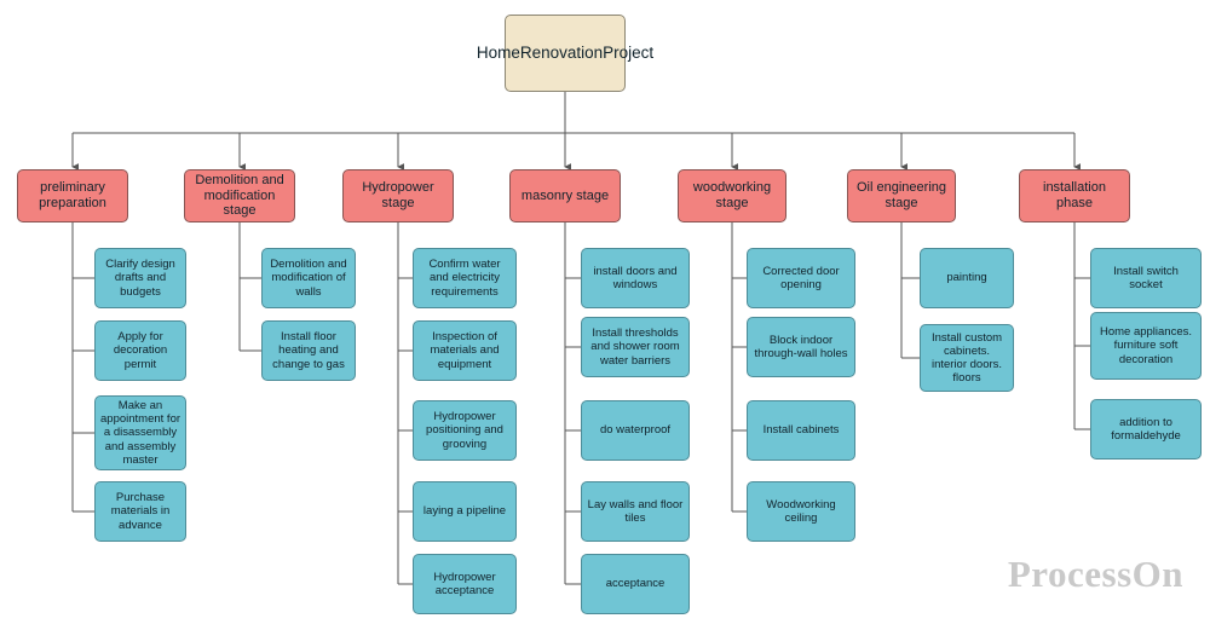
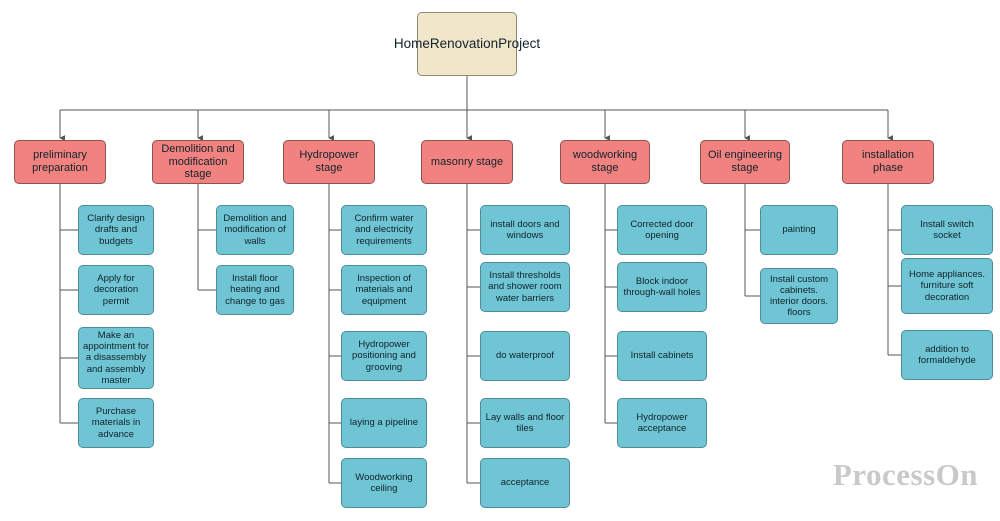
  Home
  Renovation
  Project
  preliminary preparation
  Clarify design drafts and budgets
  Apply for decoration permit
  Make an appointment for a disassembly and assembly master
  Purchase materials in advance
  Demolition and modification stage
  Demolition and modification of walls
  Install floor heating and change to gas
  Hydropower stage
  Confirm water and electricity requirements
  Inspection of materials and equipment
  Hydropower positioning and grooving
  laying a pipeline
- Hydropower acceptance
+ Woodworking ceiling
  masonry stage
  install doors and windows
  Install thresholds and shower room water barriers
  do waterproof
  Lay walls and floor tiles
  acceptance
  woodworking stage
  Corrected door opening
  Block indoor through-wall holes
  Install cabinets
- Woodworking ceiling
+ Hydropower acceptance
  Oil engineering stage
  painting
  Install custom cabinets. interior doors. floors
  installation phase
  Install switch socket
  Home appliances. furniture soft decoration
  addition to formaldehyde
  ProcessOn
